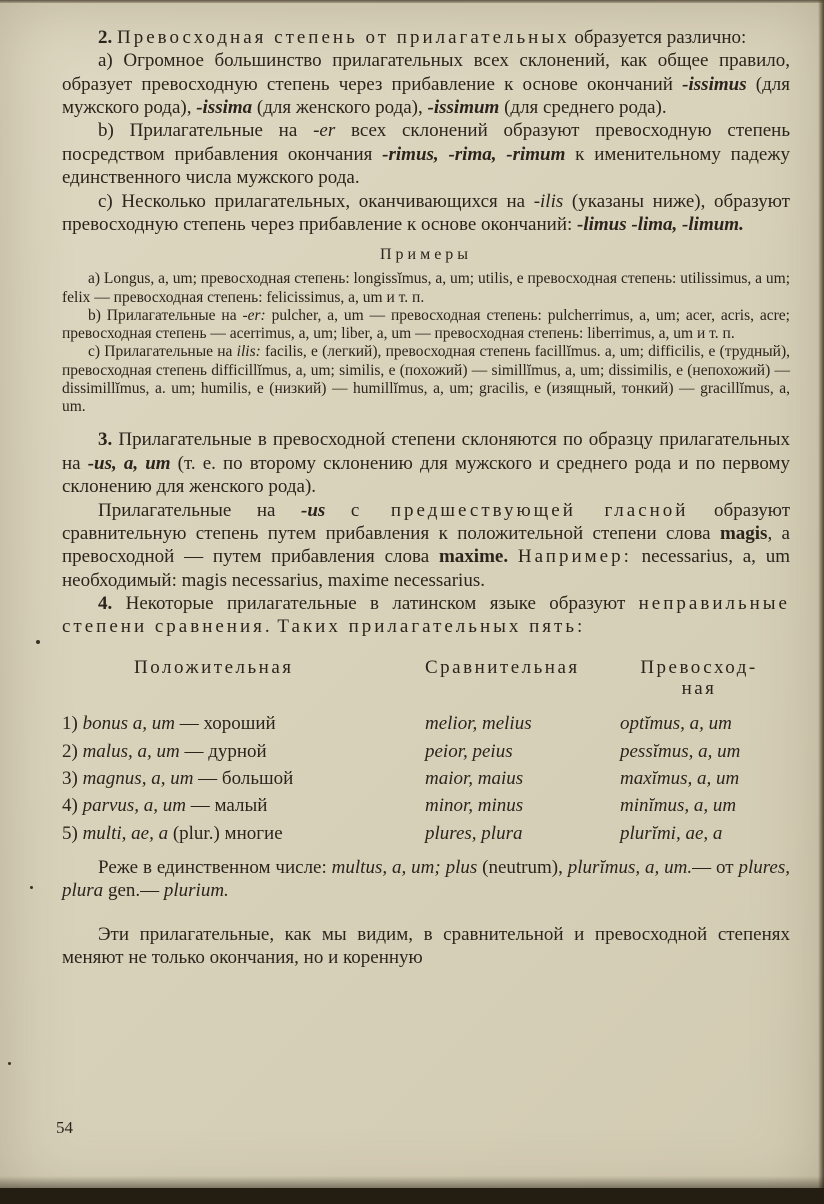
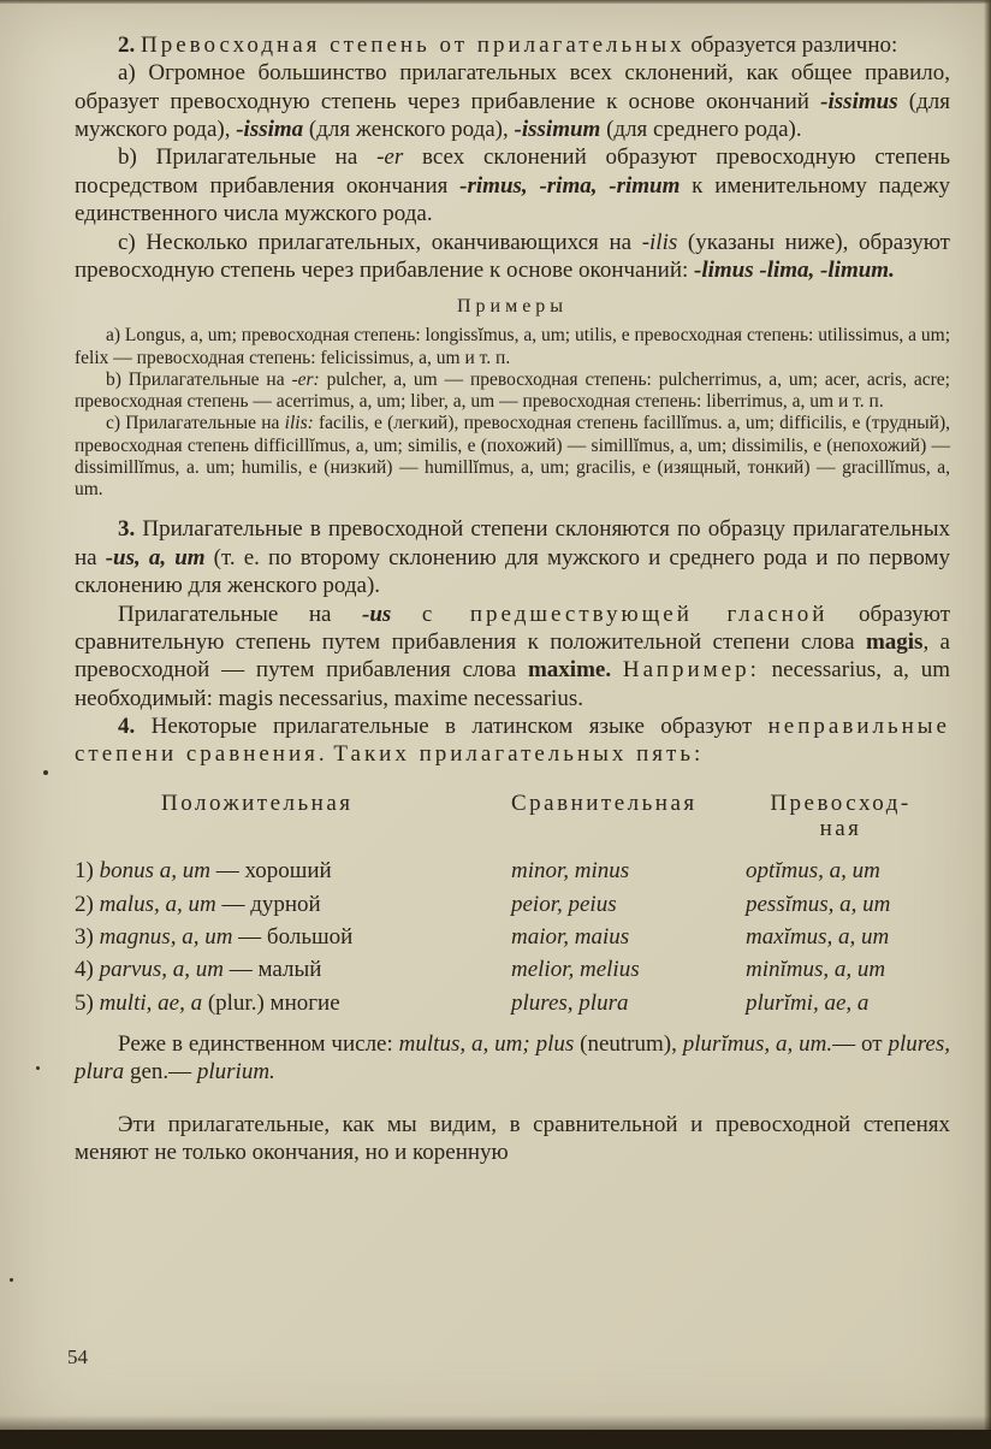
  2. Превосходная степень от прилагательных образуется различно:
  а) Огромное большинство прилагательных всех склонений, как общее правило, образует превосходную степень через прибавление к основе окончаний -issimus (для мужского рода), -issima (для женского рода), -issimum (для среднего рода).
  b) Прилагательные на -er всех склонений образуют превосходную степень посредством прибавления окончания -rimus, -rima, -rimum к именительному падежу единственного числа мужского рода.
  с) Несколько прилагательных, оканчивающихся на -ilis (указаны ниже), образуют превосходную степень через прибавление к основе окончаний: -limus -lima, -limum.
  Примеры
  а) Longus, a, um; превосходная степень: longissĭmus, a, um; utilis, e превосходная степень: utilissimus, a um; felix — превосходная степень: felicissimus, a, um и т. п.
  b) Прилагательные на -er: pulcher, a, um — превосходная степень: pulcherrimus, a, um; acer, acris, acre; превосходная степень — acerrimus, a, um; liber, a, um — превосходная степень: liberrimus, a, um и т. п.
  c) Прилагательные на ilis: facilis, e (легкий), превосходная степень facillĭmus. a, um; difficilis, e (трудный), превосходная степень difficillĭmus, a, um; similis, e (похожий) — simillĭmus, a, um; dissimilis, e (непохожий) — dissimillĭmus, a. um; humilis, e (низкий) — humillĭmus, a, um; gracilis, e (изящный, тонкий) — gracillĭmus, a, um.
  3. Прилагательные в превосходной степени склоняются по образцу прилагательных на -us, a, um (т. е. по второму склонению для мужского и среднего рода и по первому склонению для женского рода).
  Прилагательные на -us с предшествующей гласной образуют сравнительную степень путем прибавления к положительной степени слова magis, а превосходной — путем прибавления слова maxime. Например: necessarius, a, um необходимый: magis necessarius, maxime necessarius.
  4. Некоторые прилагательные в латинском языке образуют неправильные степени сравнения. Таких прилагательных пять:
  Положительная
  Сравнительная
  Превосход-
  ная
  1) bonus a, um — хороший
- melior, melius
+ minor, minus
  optĭmus, a, um
  2) malus, a, um — дурной
  peior, peius
  pessĭmus, a, um
  3) magnus, a, um — большой
  maior, maius
  maxĭmus, a, um
  4) parvus, a, um — малый
- minor, minus
+ melior, melius
  minĭmus, a, um
  5) multi, ae, a (plur.) многие
  plures, plura
  plurĭmi, ae, a
  Реже в единственном числе: multus, a, um; plus (neutrum), plurĭmus, a, um.— от plures, plura gen.— plurium.
  Эти прилагательные, как мы видим, в сравнительной и превосходной степенях меняют не только окончания, но и коренную
  54
